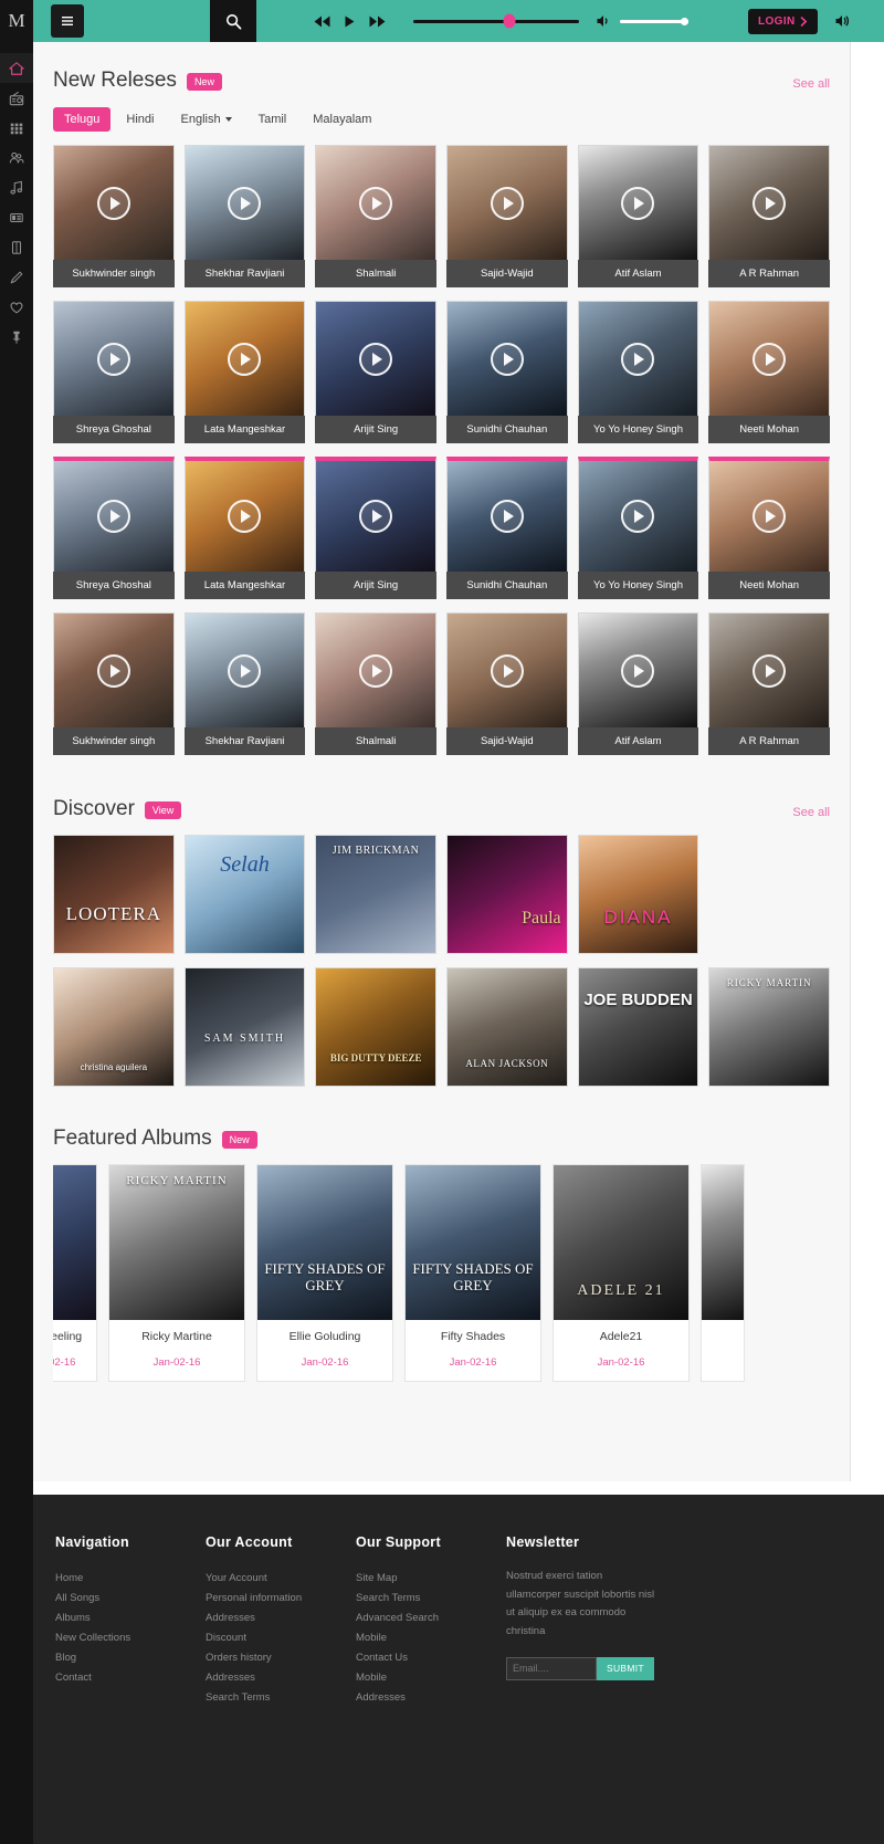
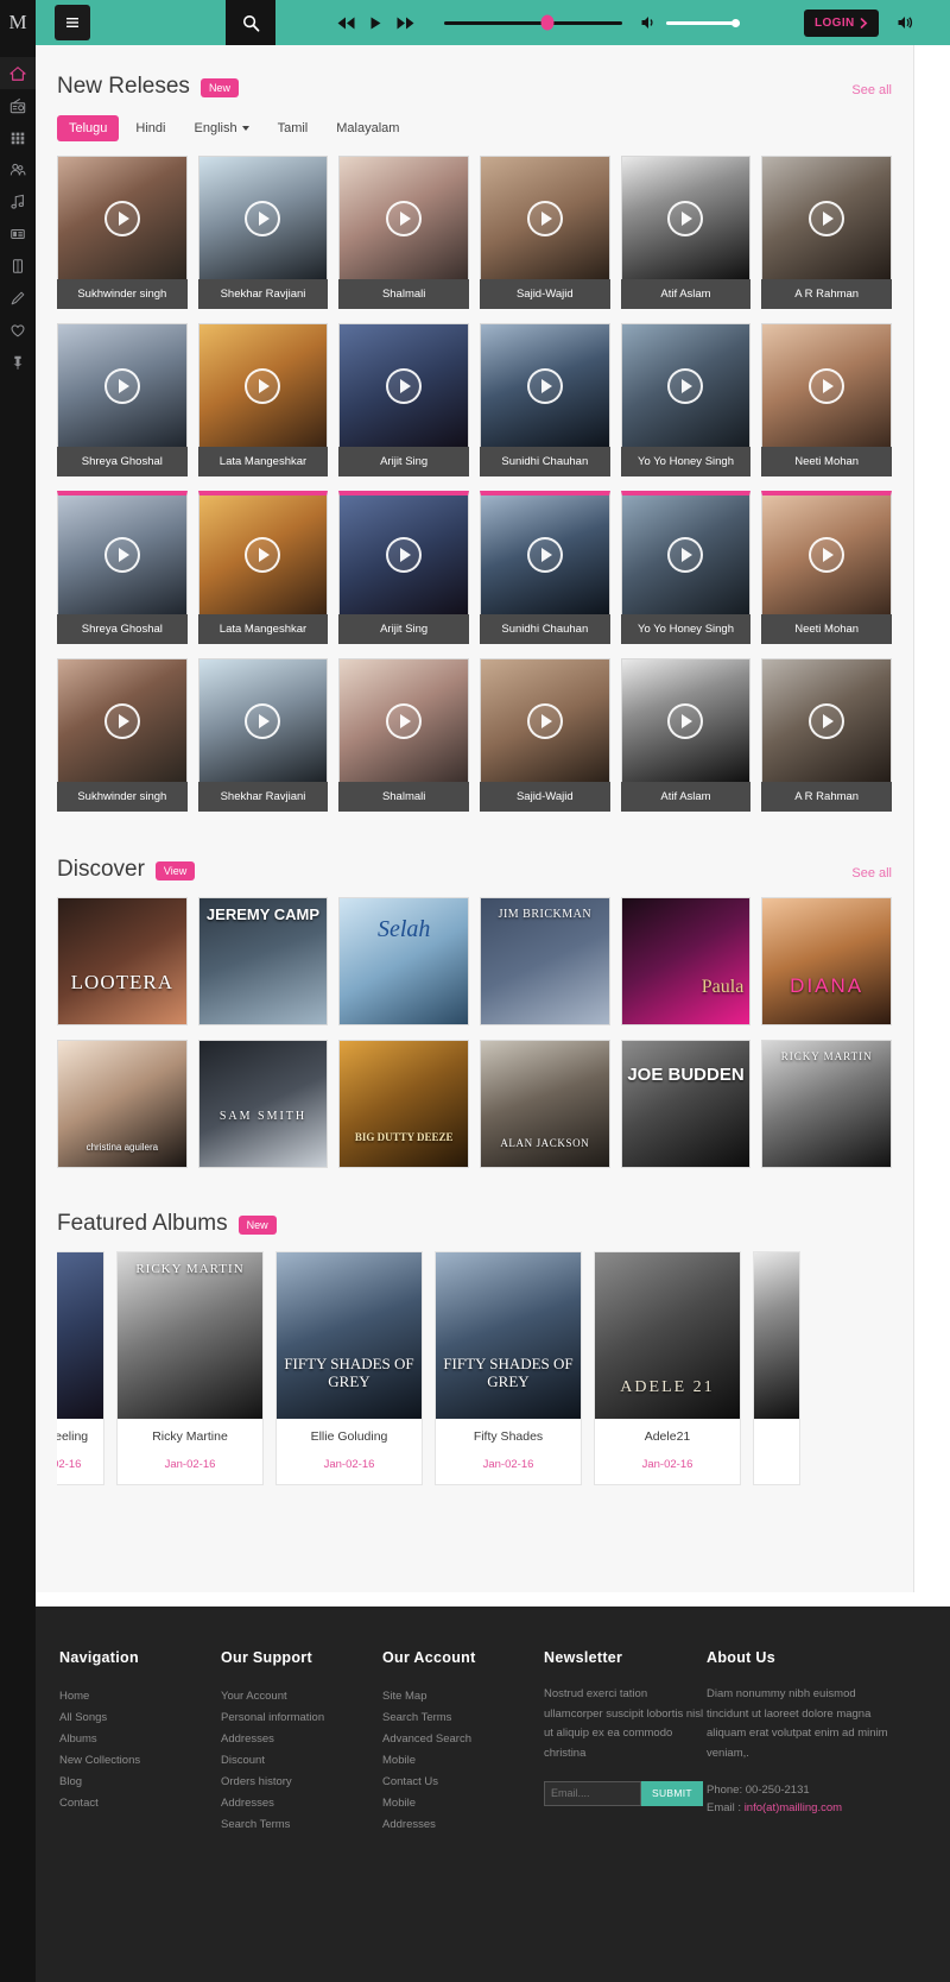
  M
  LOGIN
  New Releses
  New
  See all
  Telugu
  Hindi
  English
  Tamil
  Malayalam
  Sukhwinder singh
  Shekhar Ravjiani
  Shalmali
  Sajid-Wajid
  Atif Aslam
  A R Rahman
  Shreya Ghoshal
  Lata Mangeshkar
  Arijit Sing
  Sunidhi Chauhan
  Yo Yo Honey Singh
  Neeti Mohan
  Shreya Ghoshal
  Lata Mangeshkar
  Arijit Sing
  Sunidhi Chauhan
  Yo Yo Honey Singh
  Neeti Mohan
  Sukhwinder singh
  Shekhar Ravjiani
  Shalmali
  Sajid-Wajid
  Atif Aslam
  A R Rahman
  Discover
  View
  See all
  LOOTERA
+ JEREMY CAMP
  Selah
  JIM BRICKMAN
  Paula
  DIANA
  christina aguilera
  SAM SMITH
  BIG DUTTY DEEZE
  ALAN JACKSON
  JOE BUDDEN
  RICKY MARTIN
  Featured Albums
  New
  RICKY MARTIN
  Ricky Martine
  Jan-02-16
  FIFTY SHADES OF GREY
  Ellie Goluding
  Jan-02-16
  FIFTY SHADES OF GREY
  Fifty Shades
  Jan-02-16
  ADELE 21
  Adele21
  Jan-02-16
  Navigation
  Home
  All Songs
  Albums
  New Collections
  Blog
  Contact
- Our Account
+ Our Support
  Your Account
  Personal information
  Addresses
  Discount
  Orders history
  Addresses
  Search Terms
- Our Support
+ Our Account
  Site Map
  Search Terms
  Advanced Search
  Mobile
  Contact Us
  Mobile
  Addresses
  Newsletter
  Nostrud exerci tation ullamcorper suscipit lobortis nisl ut aliquip ex ea commodo christina
  Email....
  SUBMIT
+ About Us
+ Diam nonummy nibh euismod tincidunt ut laoreet dolore magna aliquam erat volutpat enim ad minim veniam,.
+ Phone: 00-250-2131
+ Email : info(at)mailling.com
